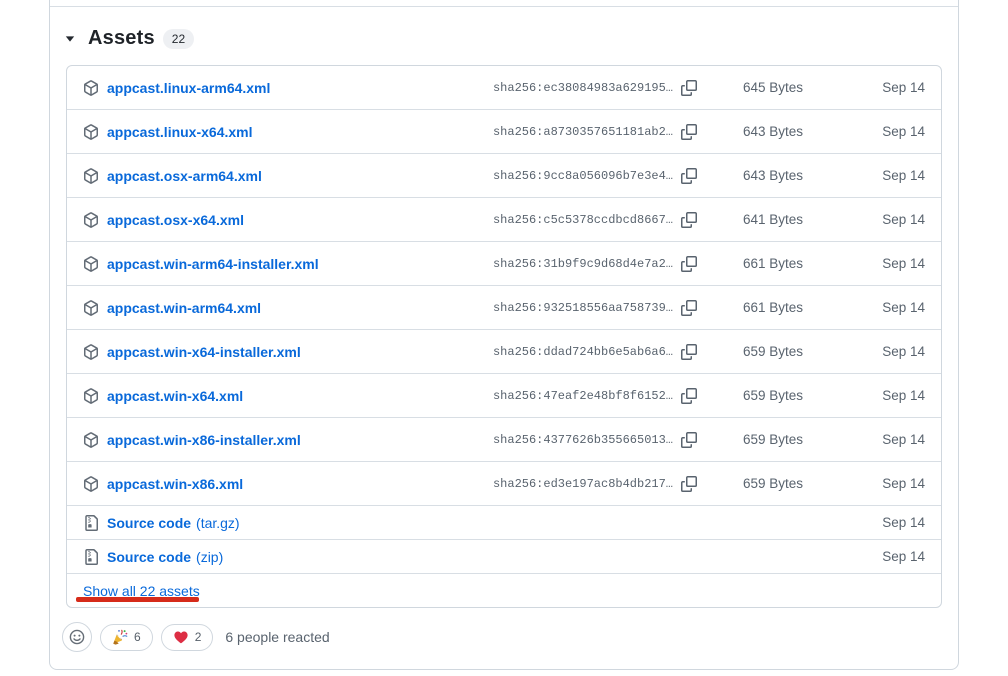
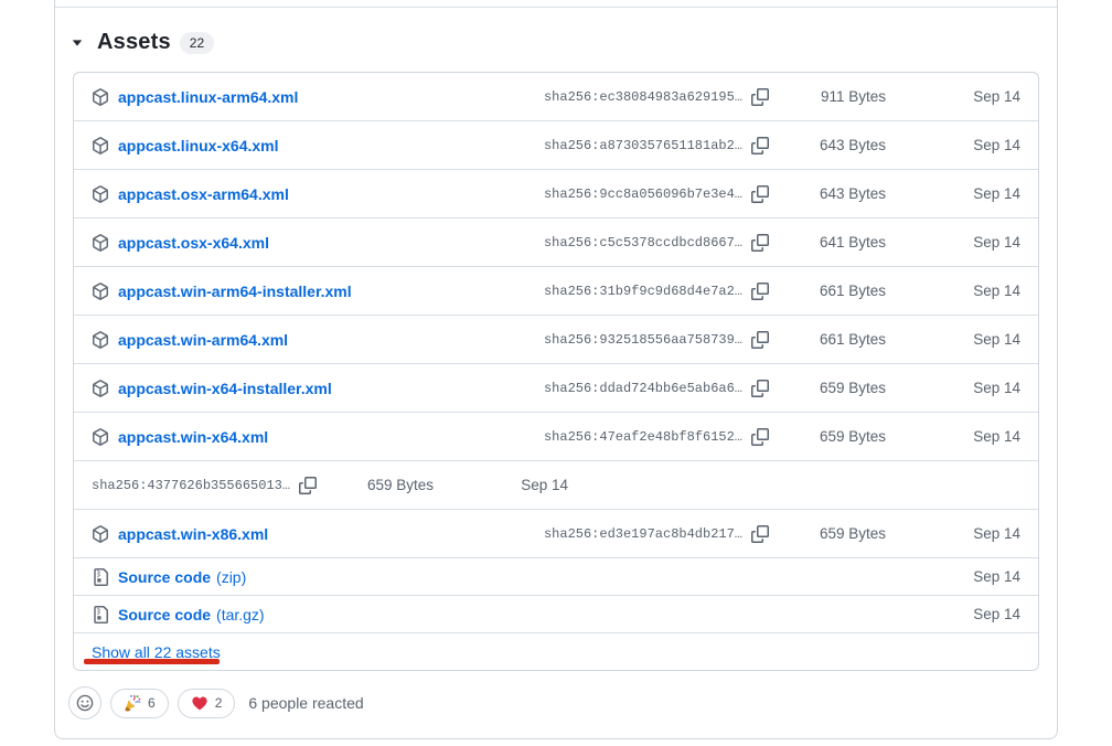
  Assets
  22
  appcast.linux-arm64.xml
  sha256:ec38084983a629195…
- 645 Bytes
+ 911 Bytes
  Sep 14
  appcast.linux-x64.xml
  sha256:a8730357651181ab2…
  643 Bytes
  Sep 14
  appcast.osx-arm64.xml
  sha256:9cc8a056096b7e3e4…
  643 Bytes
  Sep 14
  appcast.osx-x64.xml
  sha256:c5c5378ccdbcd8667…
  641 Bytes
  Sep 14
  appcast.win-arm64-installer.xml
  sha256:31b9f9c9d68d4e7a2…
  661 Bytes
  Sep 14
  appcast.win-arm64.xml
  sha256:932518556aa758739…
  661 Bytes
  Sep 14
  appcast.win-x64-installer.xml
  sha256:ddad724bb6e5ab6a6…
  659 Bytes
  Sep 14
  appcast.win-x64.xml
  sha256:47eaf2e48bf8f6152…
  659 Bytes
  Sep 14
- appcast.win-x86-installer.xml
  sha256:4377626b355665013…
  659 Bytes
  Sep 14
  appcast.win-x86.xml
  sha256:ed3e197ac8b4db217…
  659 Bytes
  Sep 14
  Source code
- (tar.gz)
+ (zip)
  Sep 14
  Source code
- (zip)
+ (tar.gz)
  Sep 14
  Show all 22 assets
  6
  2
  6 people reacted
